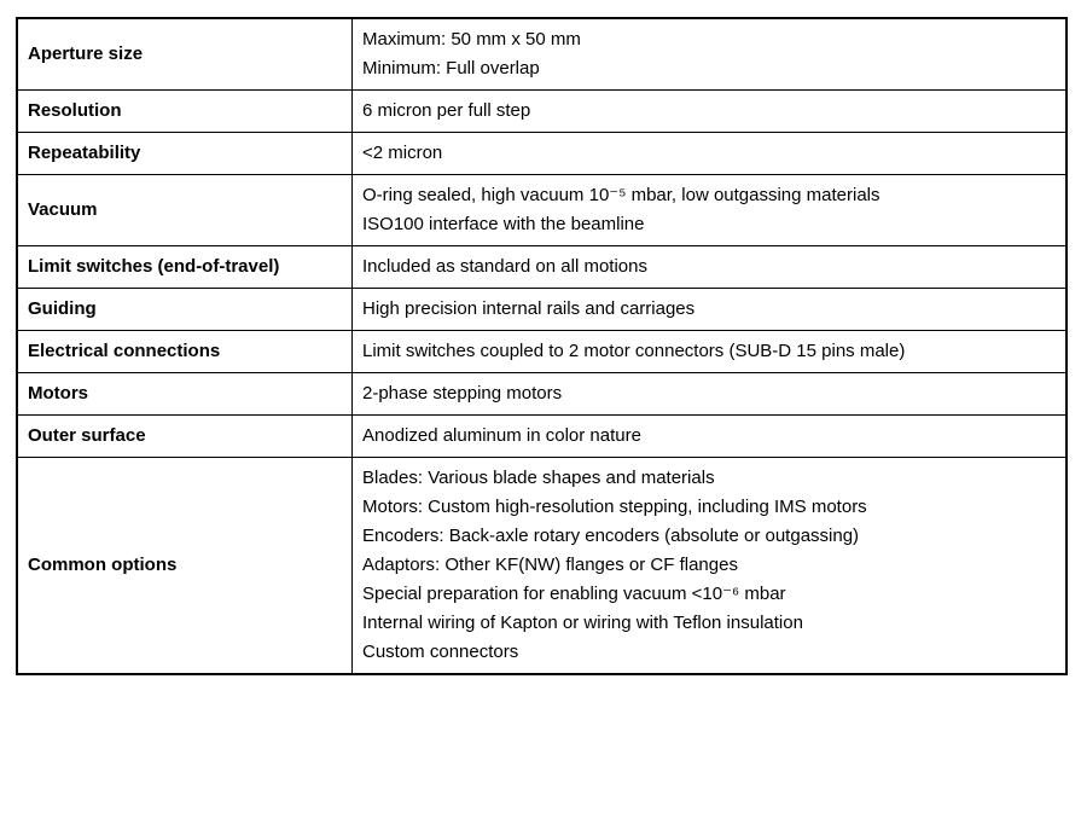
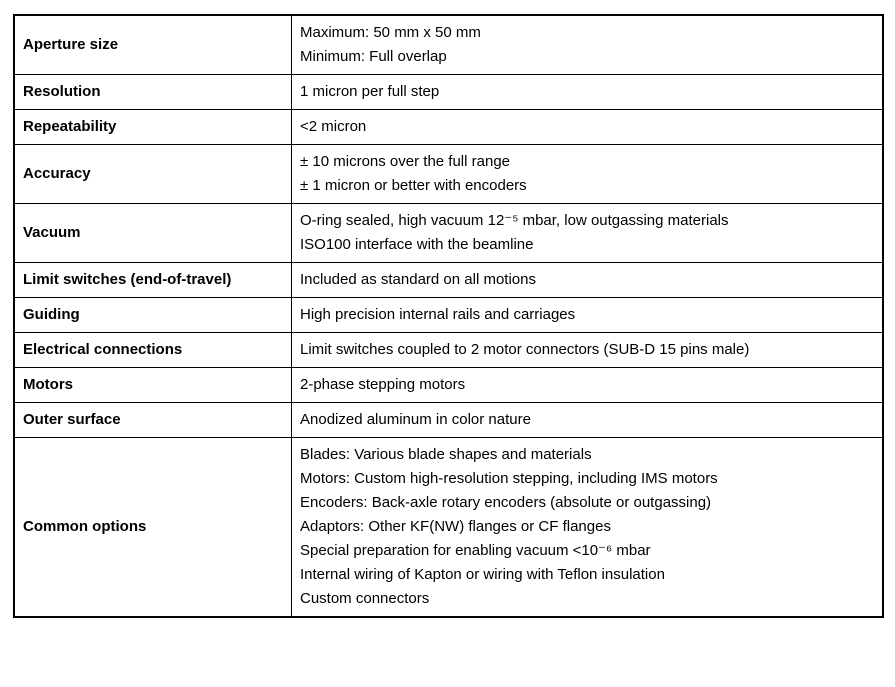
  Aperture size	Maximum: 50 mm x 50 mmMinimum: Full overlap
- Resolution	6 micron per full step
+ Resolution	1 micron per full step
  Repeatability	<2 micron
+ Accuracy	± 10 microns over the full range± 1 micron or better with encoders
- Vacuum	O-ring sealed, high vacuum 10⁻⁵ mbar, low outgassing materialsISO100 interface with the beamline
+ Vacuum	O-ring sealed, high vacuum 12⁻⁵ mbar, low outgassing materialsISO100 interface with the beamline
  Limit switches (end-of-travel)	Included as standard on all motions
  Guiding	High precision internal rails and carriages
  Electrical connections	Limit switches coupled to 2 motor connectors (SUB-D 15 pins male)
  Motors	2-phase stepping motors
  Outer surface	Anodized aluminum in color nature
  Common options	Blades: Various blade shapes and materialsMotors: Custom high-resolution stepping, including IMS motorsEncoders: Back-axle rotary encoders (absolute or outgassing)Adaptors: Other KF(NW) flanges or CF flangesSpecial preparation for enabling vacuum <10⁻⁶ mbarInternal wiring of Kapton or wiring with Teflon insulationCustom connectors
